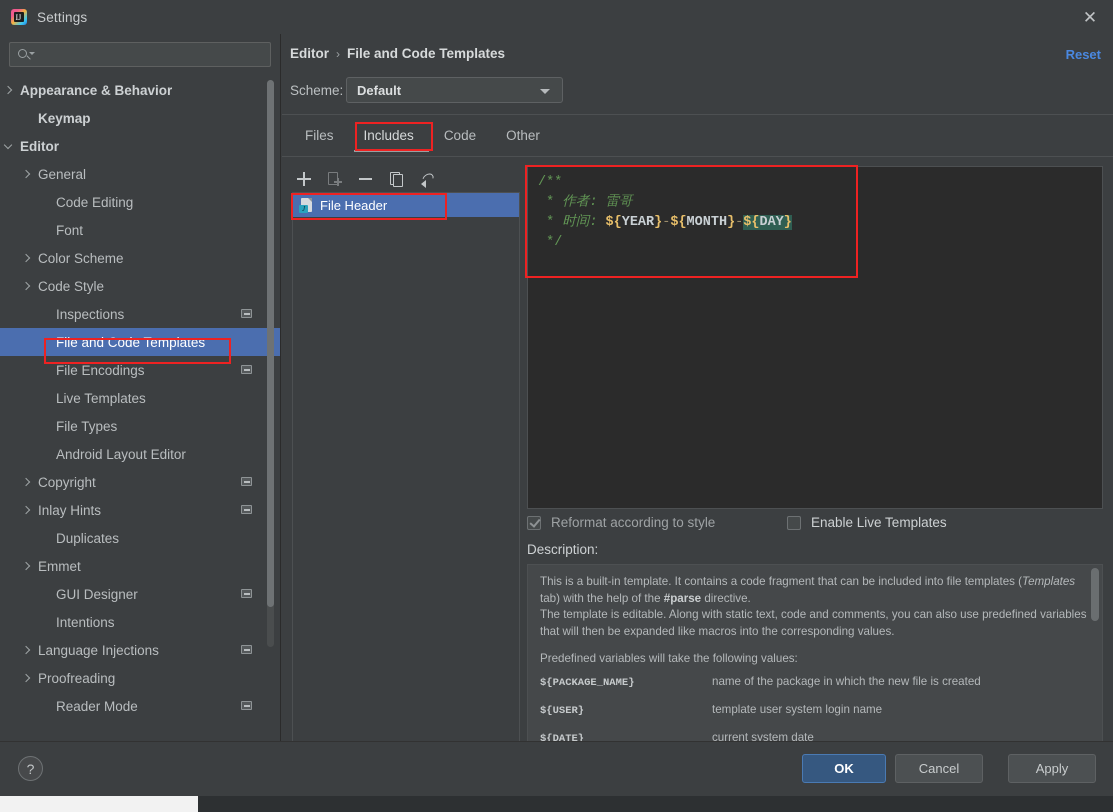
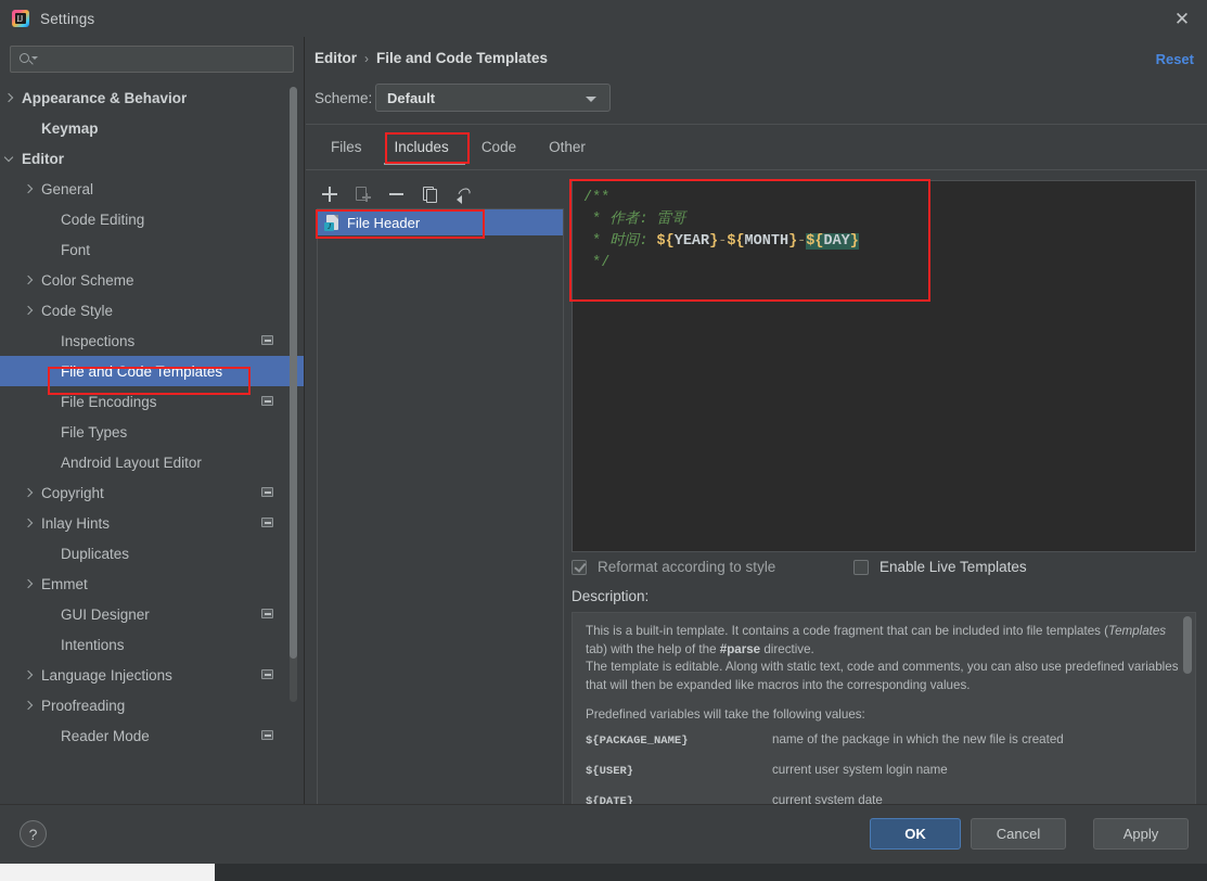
  IJ
  Settings
  ✕
  Appearance & Behavior
  Keymap
  Editor
  General
  Code Editing
  Font
  Color Scheme
  Code Style
  Inspections
  File and Code Templates
  File Encodings
- Live Templates
  File Types
  Android Layout Editor
  Copyright
  Inlay Hints
  Duplicates
  Emmet
  GUI Designer
  Intentions
  Language Injections
  Proofreading
  Reader Mode
  Editor
  ›
  File and Code Templates
  Reset
  Scheme:
  Default
  Files
  Includes
  Code
  Other
  J
  File Header
  /**
  * 作者: 雷哥
  * 时间: ${YEAR}-${MONTH}-${DAY}
  */
  Reformat according to style
  Enable Live Templates
  Description:
  This is a built-in template. It contains a code fragment that can be included into file templates (Templates tab) with the help of the #parse directive.
  The template is editable. Along with static text, code and comments, you can also use predefined variables that will then be expanded like macros into the corresponding values.
  Predefined variables will take the following values:
  ${PACKAGE_NAME}
  name of the package in which the new file is created
  ${USER}
- template user system login name
+ current user system login name
  ${DATE}
  current system date
  ?
  OK
  Cancel
  Apply
